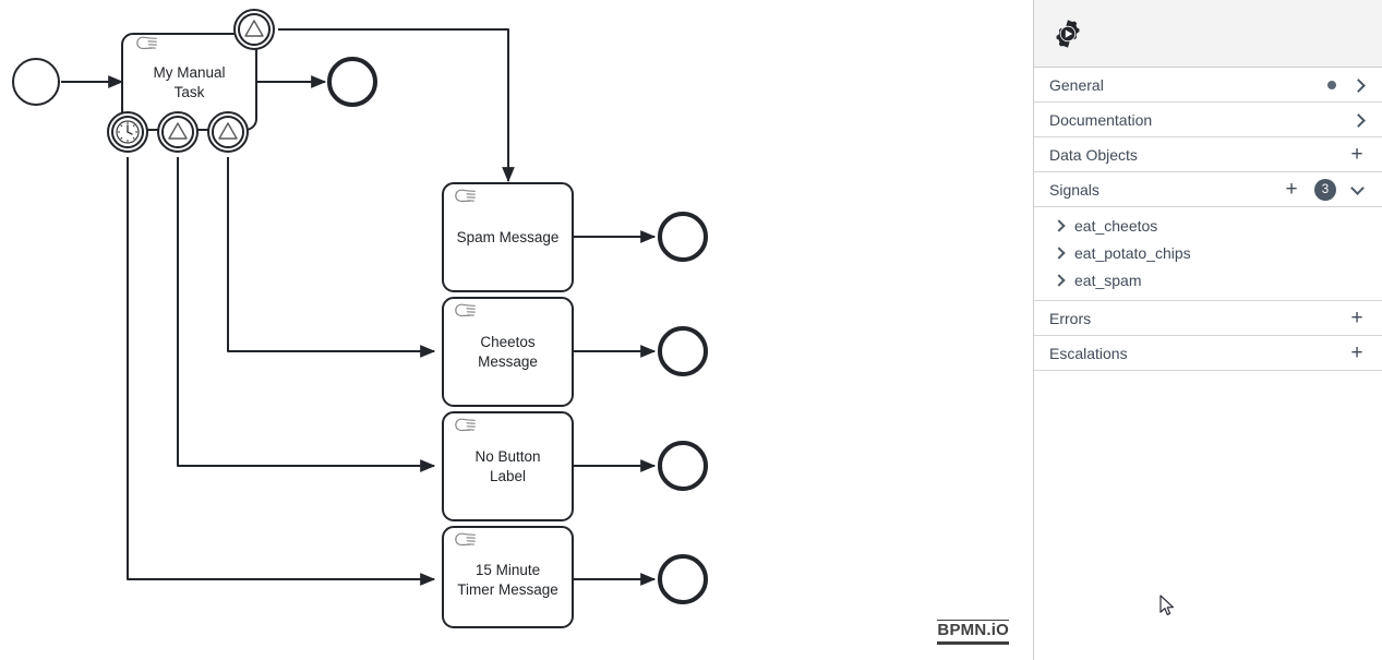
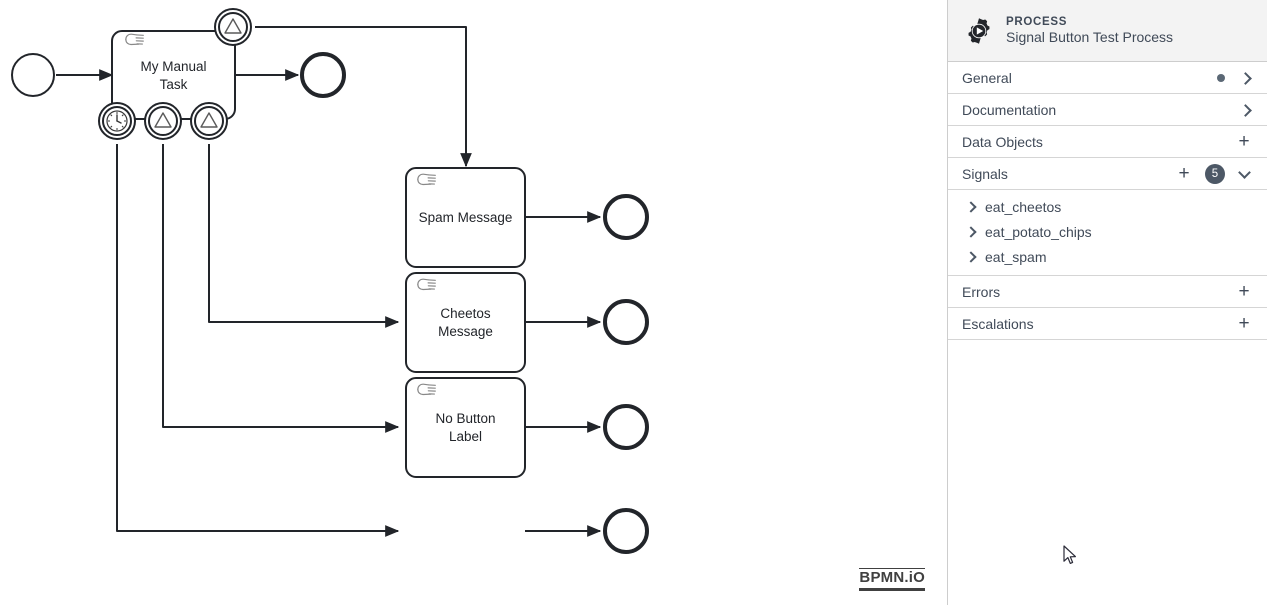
  My Manual
  Task
  Spam Message
  Cheetos
  Message
  No Button
  Label
- 15 Minute
- Timer Message
  BPMN.iO
+ PROCESS
+ Signal Button Test Process
  General
  Documentation
  Data Objects
  +
  Signals
  +
- 3
+ 5
  eat_cheetos
  eat_potato_chips
  eat_spam
  Errors
  +
  Escalations
  +
